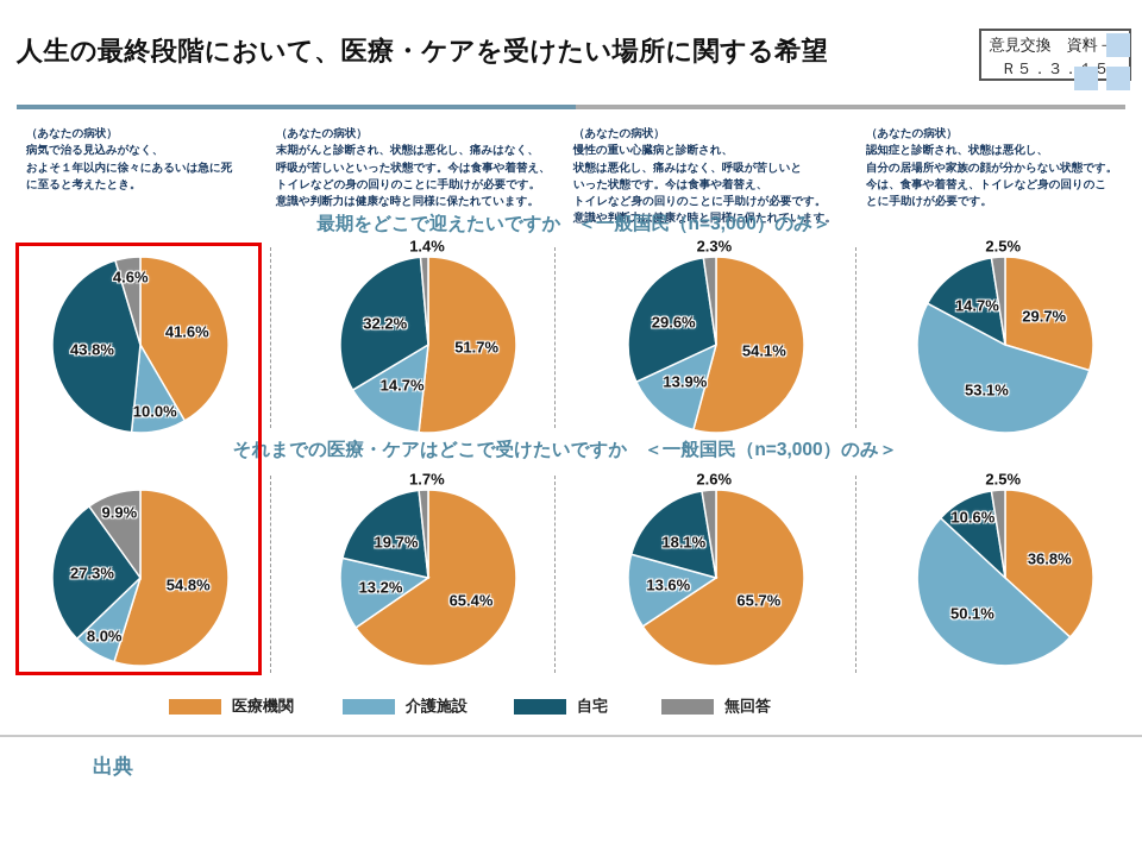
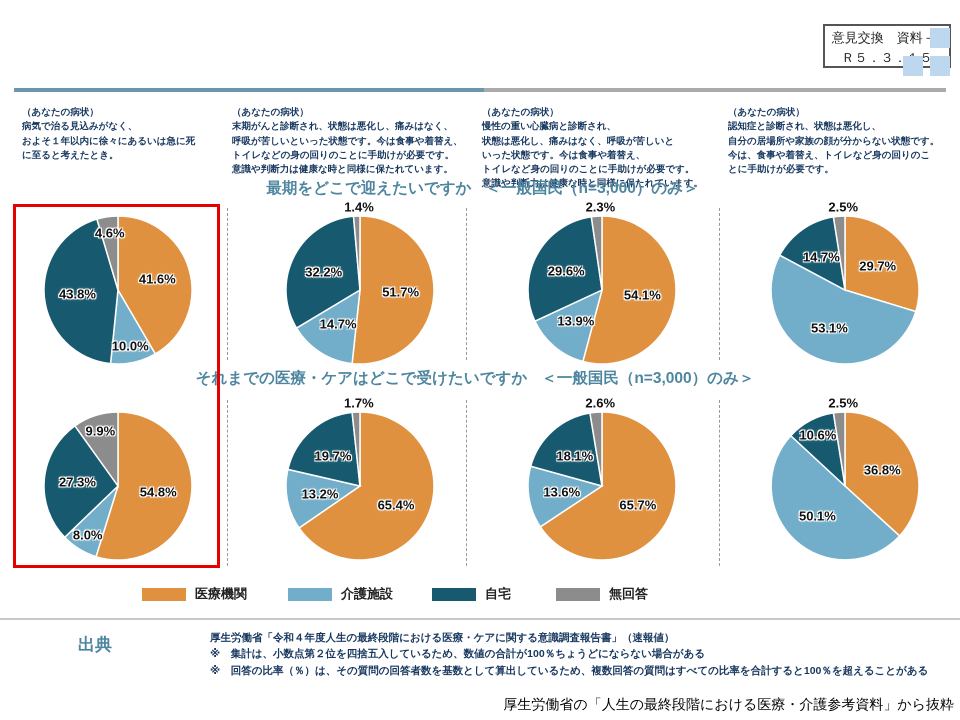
- 人生の最終段階において、医療・ケアを受けたい場所に関する希望
  意見交換 資料
  Ｒ５．３．５
  （あなたの病状）
  病気で治る見込みがなく、
  およそ１年以内に徐々にあるいは急に死
  に至ると考えたとき。
  （あなたの病状）
  末期がんと診断され、状態は悪化し、痛みはなく、
  呼吸が苦しいといった状態です。今は食事や着替え、
  トイレなどの身の回りのことに手助けが必要です。
  意識や判断力は健康な時と同様に保たれています。
  （あなたの病状）
  慢性の重い心臓病と診断され、
  状態は悪化し、痛みはなく、呼吸が苦しいと
  いった状態です。今は食事や着替え、
  トイレなど身の回りのことに手助けが必要です。
  意識や判断力は健康な時と同様に保たれています。
  （あなたの病状）
  認知症と診断され、状態は悪化し、
  自分の居場所や家族の顔が分からない状態です。
  今は、食事や着替え、トイレなど身の回りのこ
  とに手助けが必要です。
  最期をどこで迎えたいですか ＜一般国民（n=3,000）のみ＞
  それまでの医療・ケアはどこで受けたいですか ＜一般国民（n=3,000）のみ＞
  41.6%
  10.0%
  43.8%
  4.6%
  51.7%
  14.7%
  32.2%
  1.4%
  54.1%
  13.9%
  29.6%
  2.3%
  29.7%
  53.1%
  14.7%
  2.5%
  54.8%
  8.0%
  27.3%
  9.9%
  65.4%
  13.2%
  19.7%
  1.7%
  65.7%
  13.6%
  18.1%
  2.6%
  36.8%
  50.1%
  10.6%
  2.5%
  医療機関
  介護施設
  自宅
  無回答
  出典
+ 厚生労働省「令和４年度人生の最終段階における医療・ケアに関する意識調査報告書」（速報値）
+ ※ 集計は、小数点第２位を四捨五入しているため、数値の合計が100％ちょうどにならない場合がある
+ ※ 回答の比率（％）は、その質問の回答者数を基数として算出しているため、複数回答の質問はすべての比率を合計すると100％を超えることがある
+ 厚生労働省の「人生の最終段階における医療・介護参考資料」から抜粋
